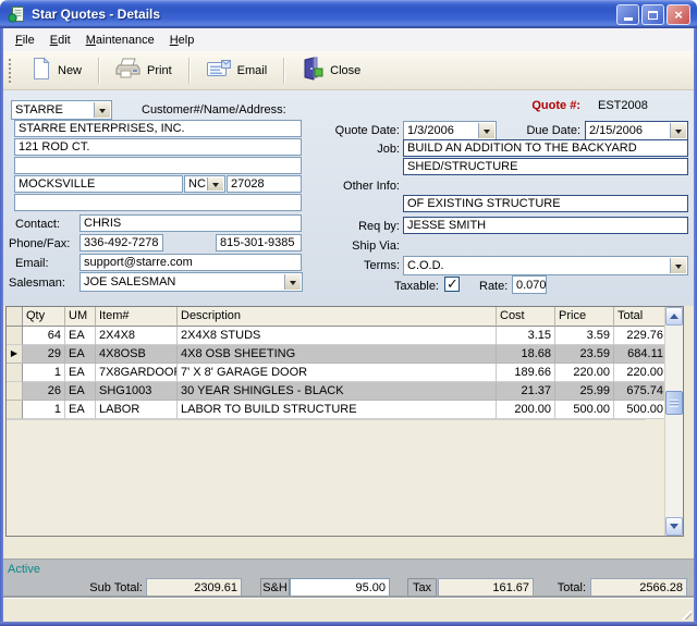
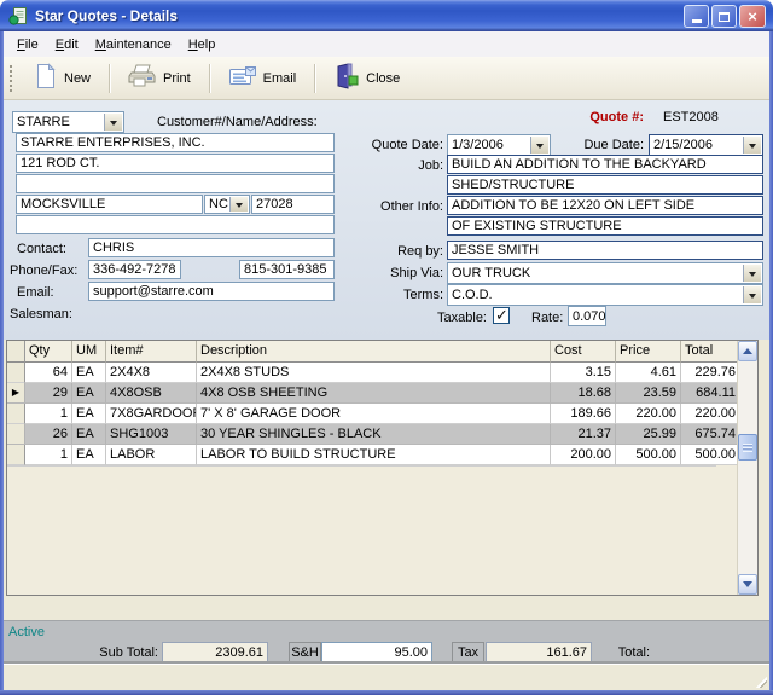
  Star Quotes - Details
  ×
  File
  Edit
  Maintenance
  Help
  New
  Print
  Email
  Close
  STARRE
  Customer#/Name/Address:
  STARRE ENTERPRISES, INC.
  121 ROD CT.
  MOCKSVILLE
  NC
  27028
  Contact:
  CHRIS
  Phone/Fax:
  336-492-7278
  815-301-9385
  Email:
  support@starre.com
  Salesman:
- JOE SALESMAN
  Quote #:
  EST2008
  Quote Date:
  1/3/2006
  Due Date:
  2/15/2006
  Job:
  BUILD AN ADDITION TO THE BACKYARD
  SHED/STRUCTURE
  Other Info:
+ ADDITION TO BE 12X20 ON LEFT SIDE
  OF EXISTING STRUCTURE
  Req by:
  JESSE SMITH
  Ship Via:
+ OUR TRUCK
  Terms:
  C.O.D.
  Taxable:
  Rate:
  0.070
  Qty
  UM
  Item#
  Description
  Cost
  Price
  Total
  64
  EA
  2X4X8
  2X4X8 STUDS
  3.15
- 3.59
+ 4.61
  229.76
  ▶
  29
  EA
  4X8OSB
  4X8 OSB SHEETING
  18.68
  23.59
  684.11
  1
  EA
  7X8GARDOO
  7' X 8' GARAGE DOOR
  189.66
  220.00
  220.00
  26
  EA
  SHG1003
  30 YEAR SHINGLES - BLACK
  21.37
  25.99
  675.74
  1
  EA
  LABOR
  LABOR TO BUILD STRUCTURE
  200.00
  500.00
  500.00
  Active
  Sub Total:
  2309.61
  S&H
  95.00
  Tax
  161.67
  Total:
- 2566.28
